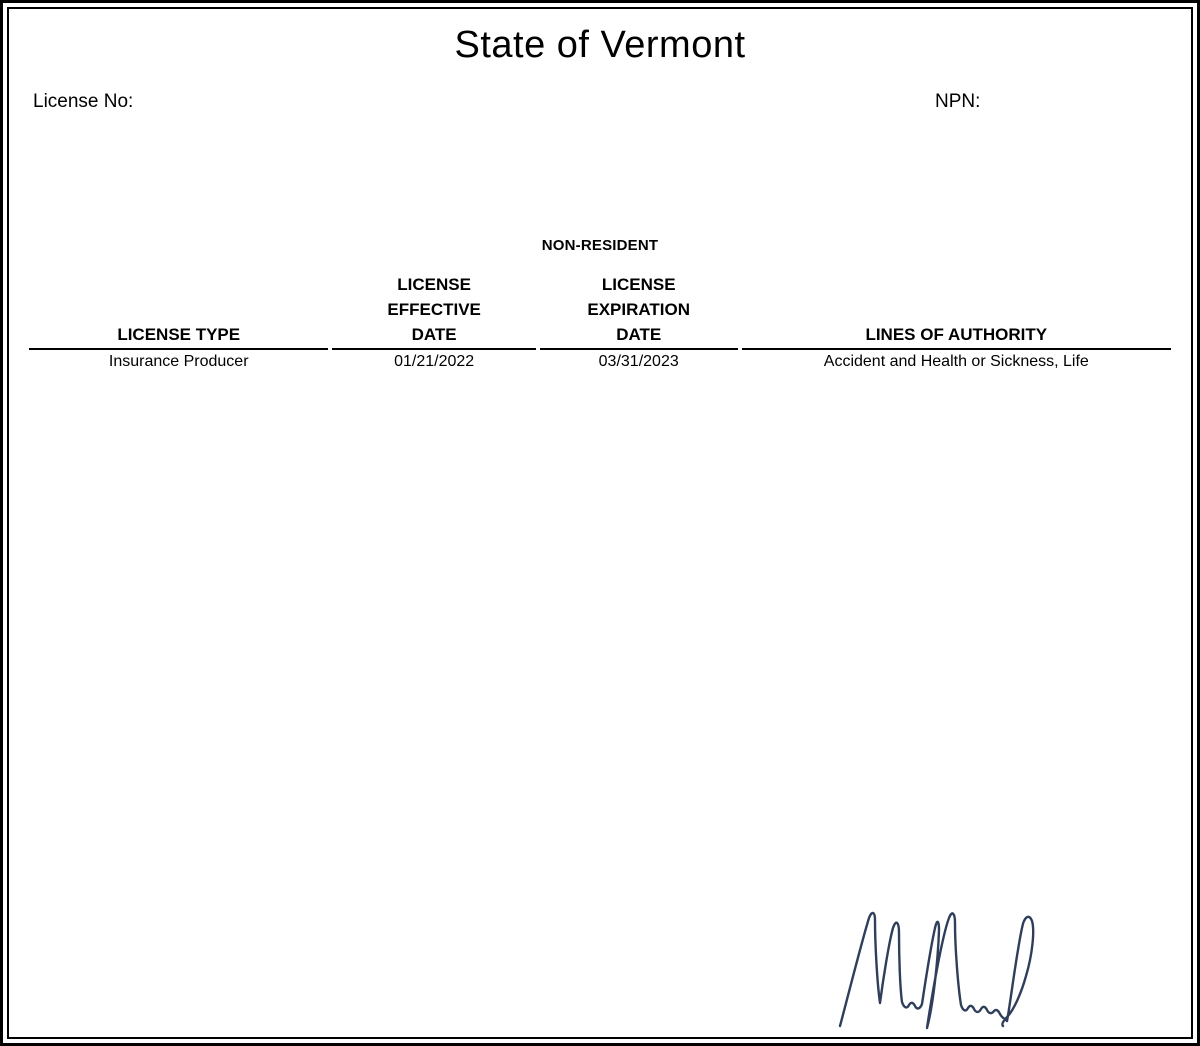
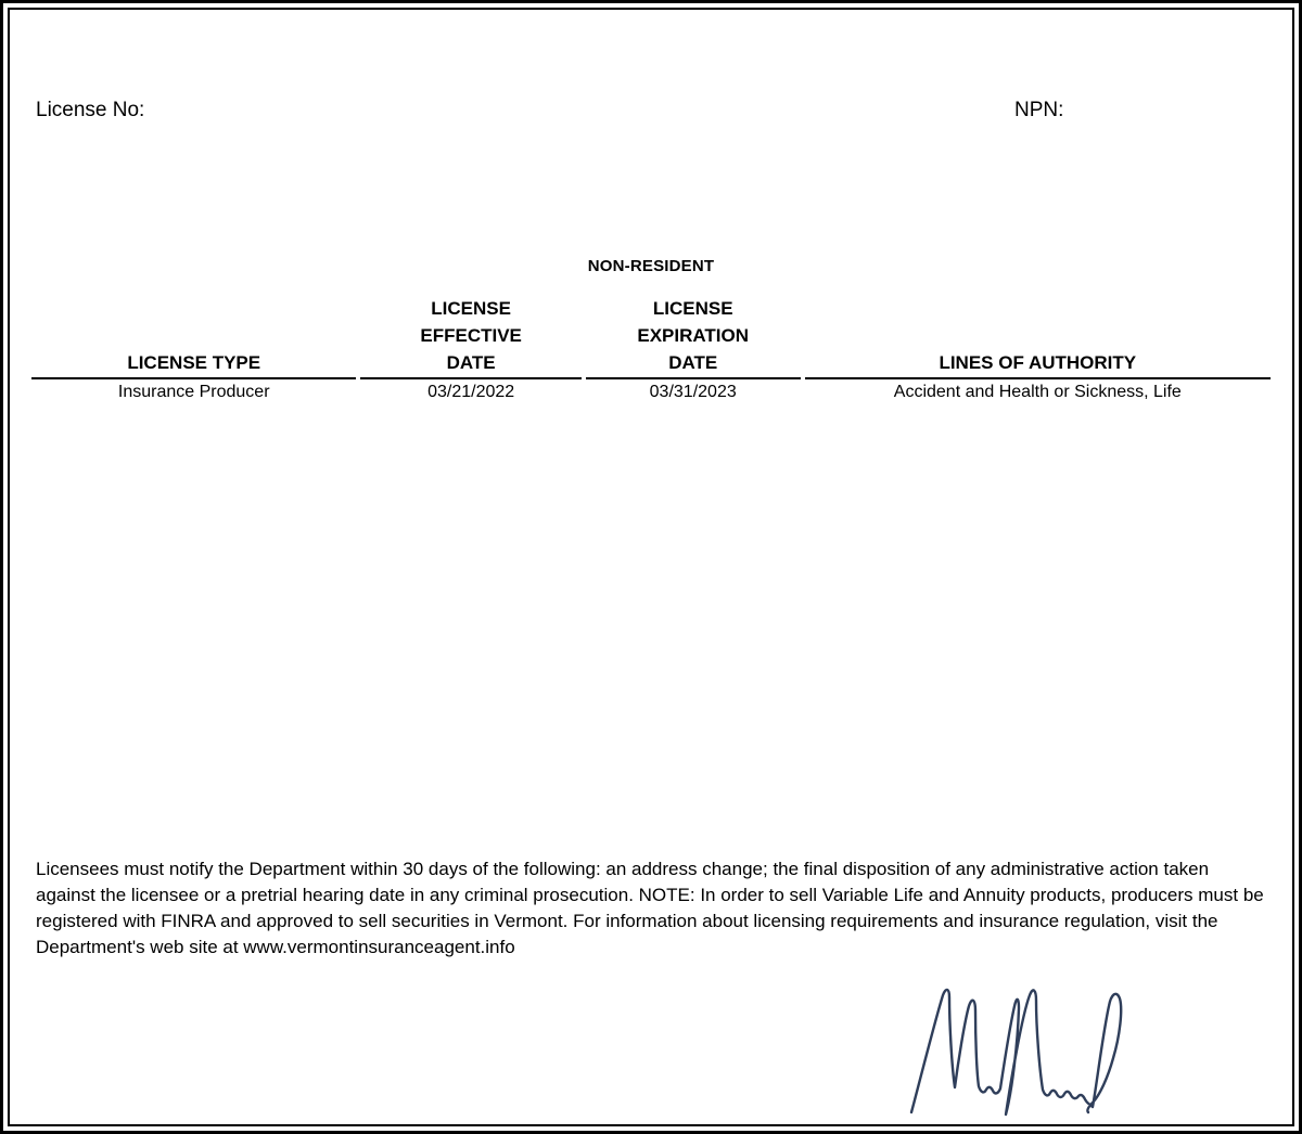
- State of Vermont
  License No:
  NPN:
  NON-RESIDENT
  LICENSE TYPE	LICENSE EFFECTIVE DATE	LICENSE EXPIRATION DATE	LINES OF AUTHORITY
- Insurance Producer	01/21/2022	03/31/2023	Accident and Health or Sickness, Life
+ Insurance Producer	03/21/2022	03/31/2023	Accident and Health or Sickness, Life
+ Licensees must notify the Department within 30 days of the following: an address change; the final disposition of any administrative action taken against the licensee or a pretrial hearing date in any criminal prosecution. NOTE: In order to sell Variable Life and Annuity products, producers must be registered with FINRA and approved to sell securities in Vermont. For information about licensing requirements and insurance regulation, visit the Department's web site at www.vermontinsuranceagent.info
